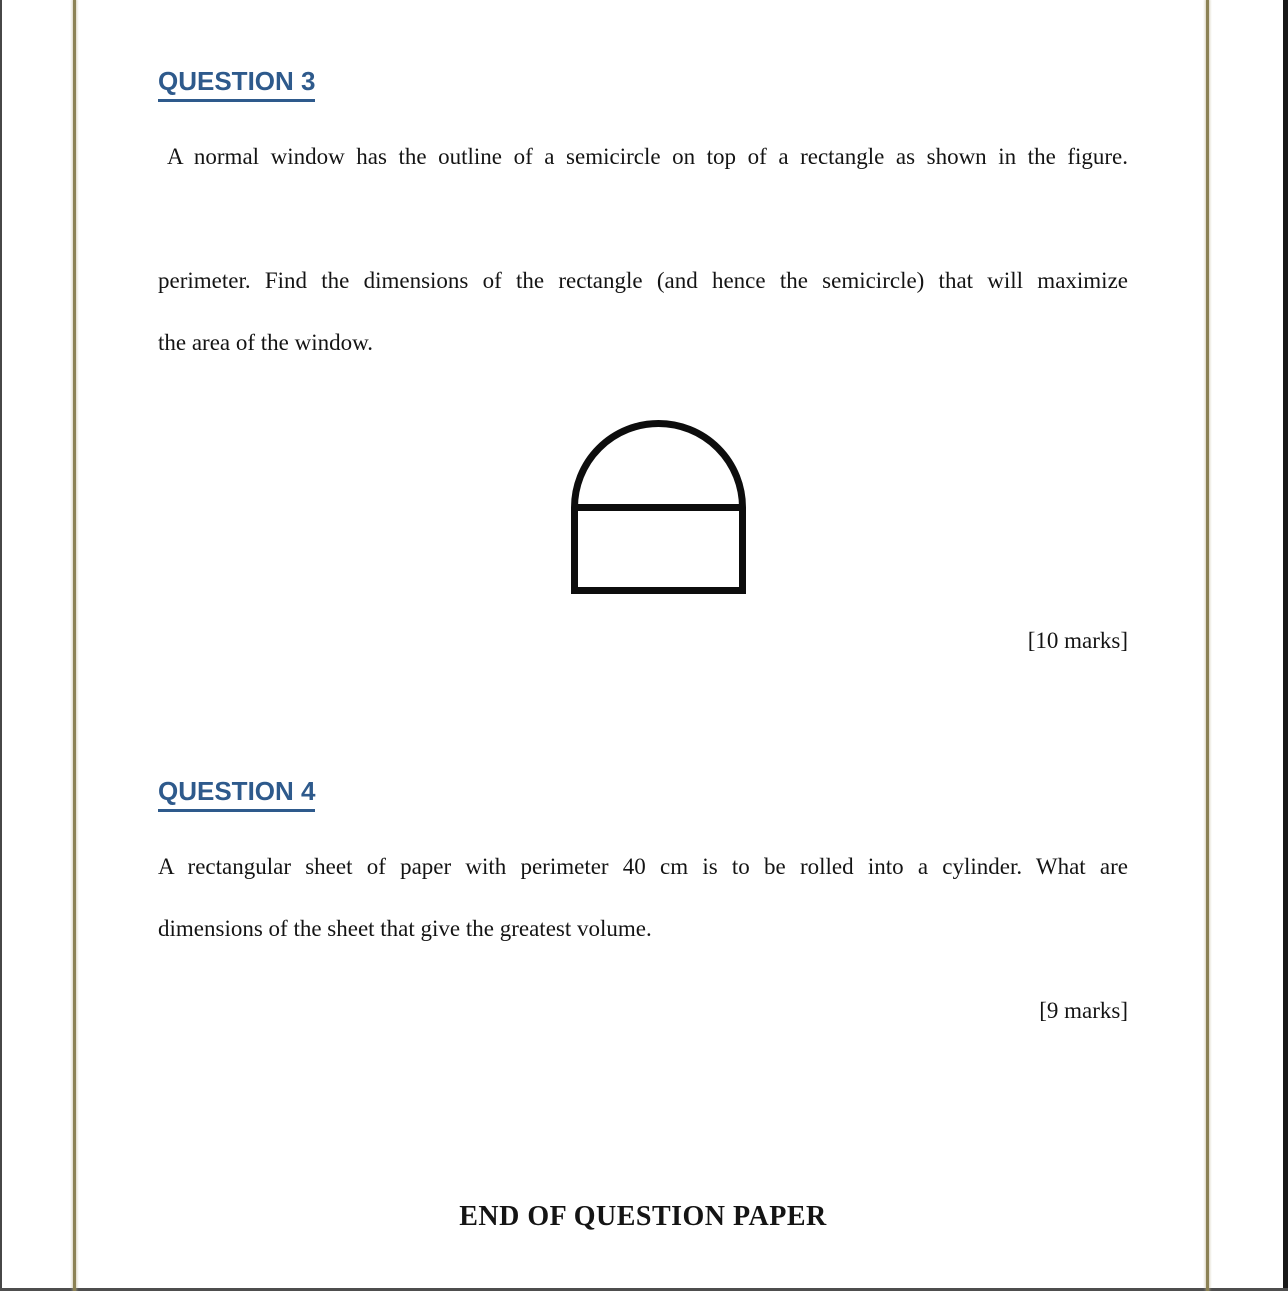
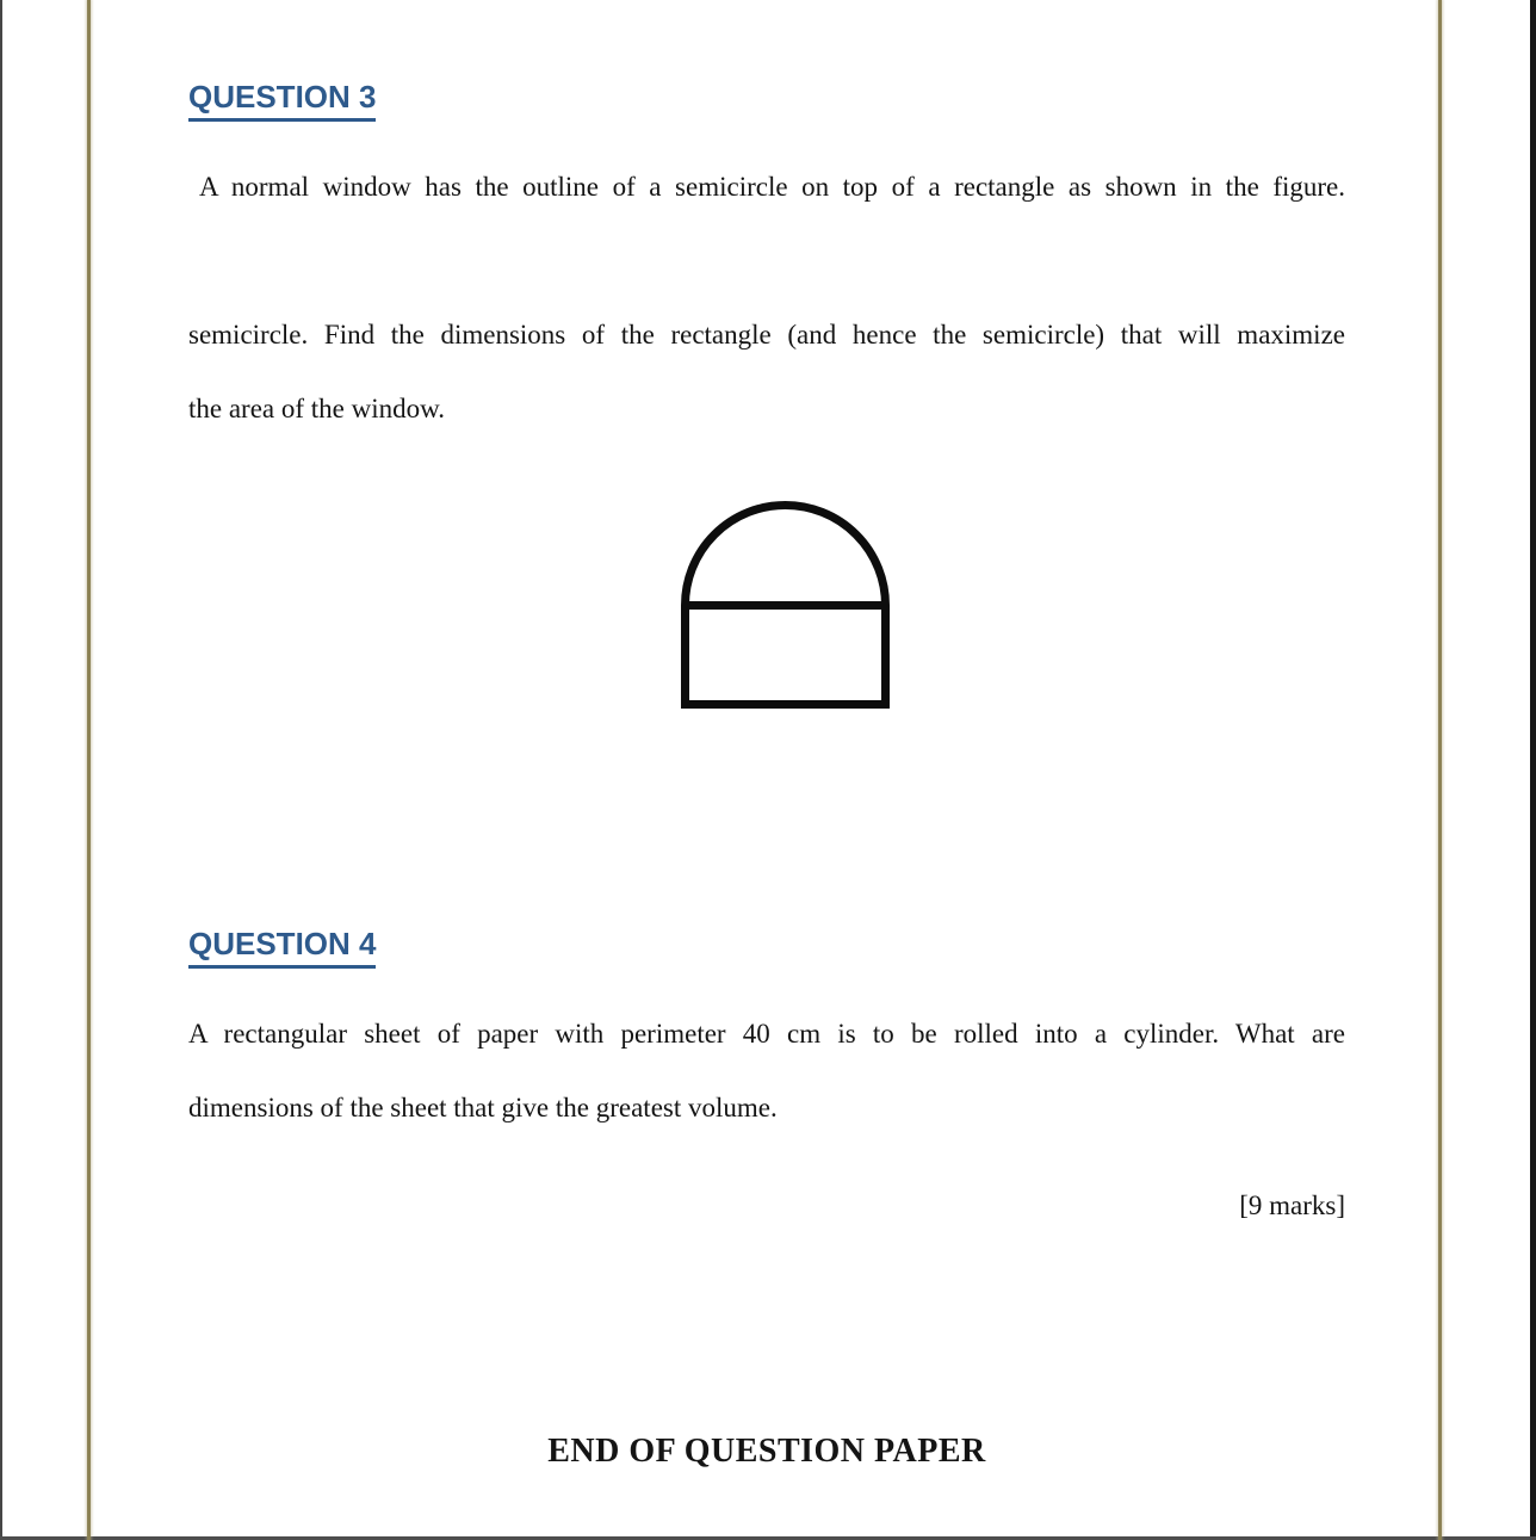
  QUESTION 3
  A normal window has the outline of a semicircle on top of a rectangle as shown in the figure.
- perimeter. Find the dimensions of the rectangle (and hence the semicircle) that will maximize
+ semicircle. Find the dimensions of the rectangle (and hence the semicircle) that will maximize
  the area of the window.
- [10 marks]
  QUESTION 4
  A rectangular sheet of paper with perimeter 40 cm is to be rolled into a cylinder. What are
  dimensions of the sheet that give the greatest volume.
  [9 marks]
  END OF QUESTION PAPER
